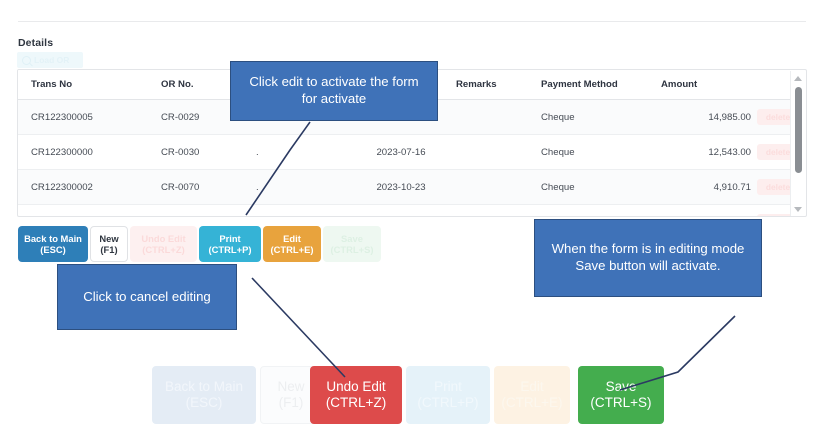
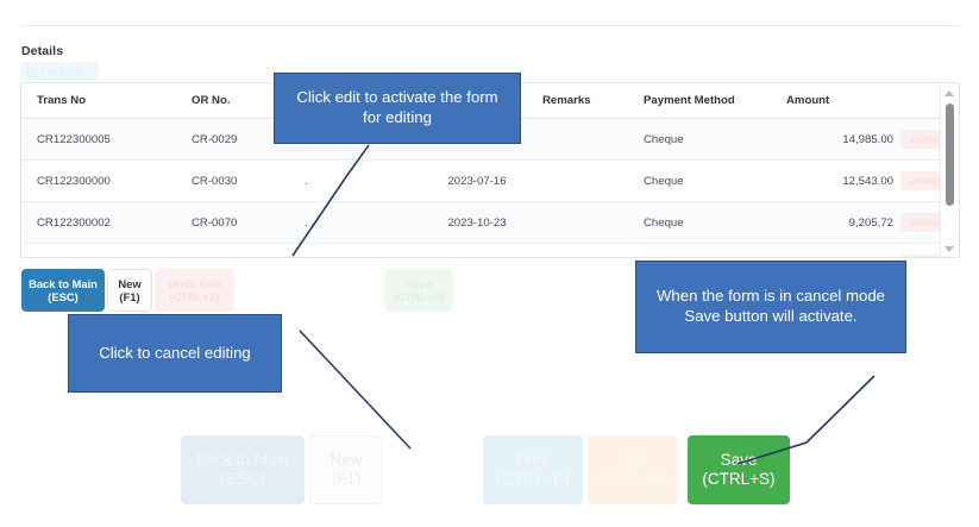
  Details
  Trans No	OR No.			Remarks	Payment Method	Amount
  CR122300000	CR-0030	.	2023-07-16		Cheque	12,543.00
- CR122300002	CR-0070	.	2023-10-23		Cheque	4,910.71
+ CR122300002	CR-0070	.	2023-10-23		Cheque	9,205.72
  Back to Main
  (ESC)
  New
  (F1)
- Print
- (CTRL+P)
- Edit
- (CTRL+E)
- Undo Edit
- (CTRL+Z)
  Sav
  (CTRL+S)
- Click edit to activate the form for activate
+ Click edit to activate the form for editing
  Click to cancel editing
- When the form is in editing mode Save button will activate.
+ When the form is in cancel mode Save button will activate.
